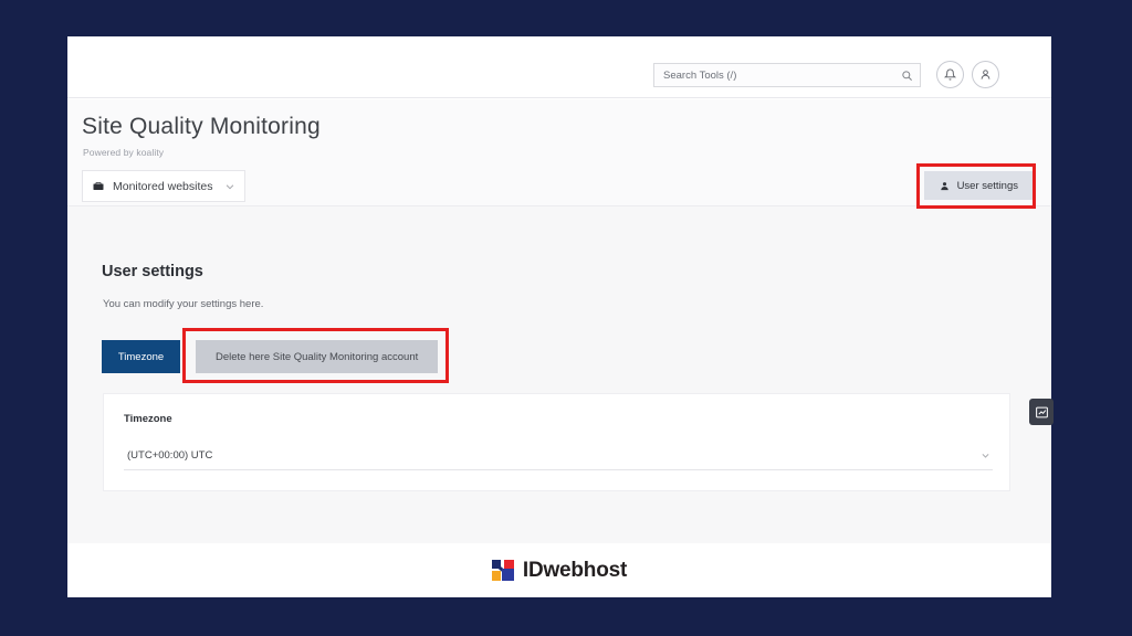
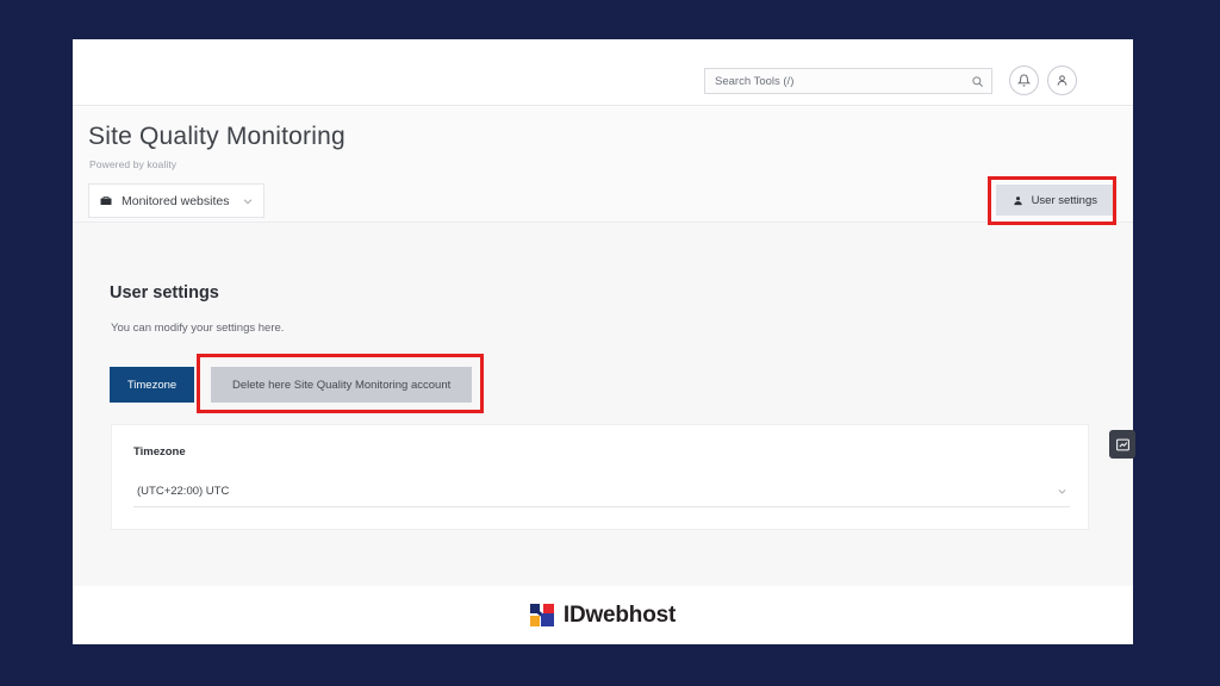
  Search Tools (/)
  Site Quality Monitoring
  Powered by koality
  Monitored websites
  User settings
  User settings
  You can modify your settings here.
  Timezone
  Delete here Site Quality Monitoring account
  Timezone
- (UTC+00:00) UTC
+ (UTC+22:00) UTC
  IDwebhost
